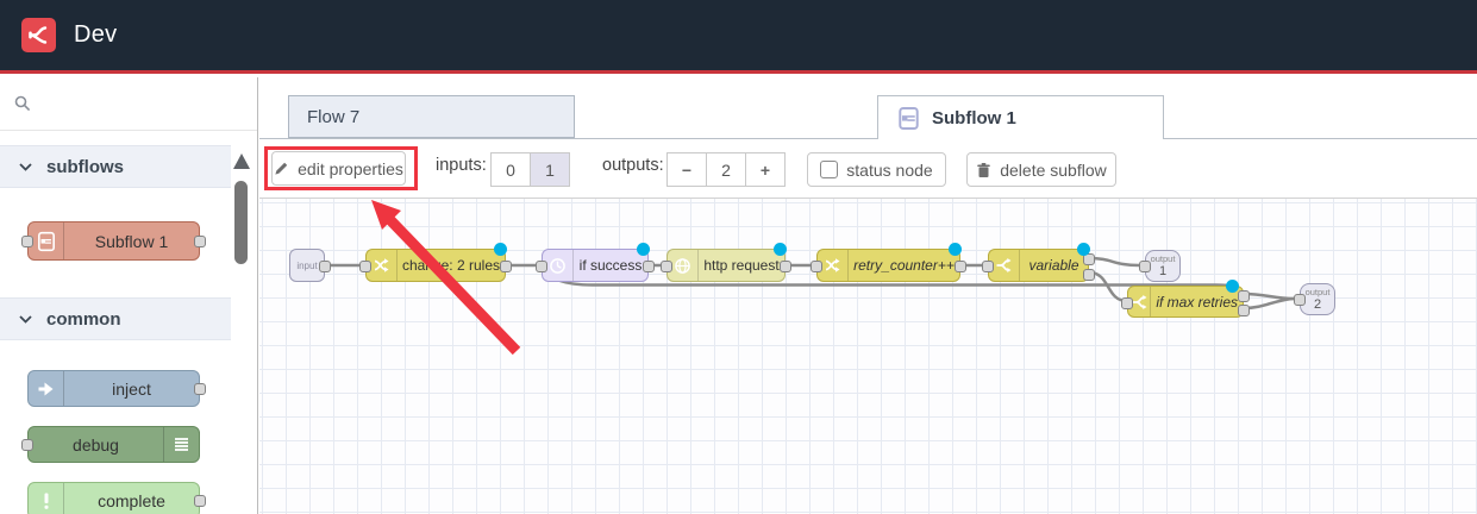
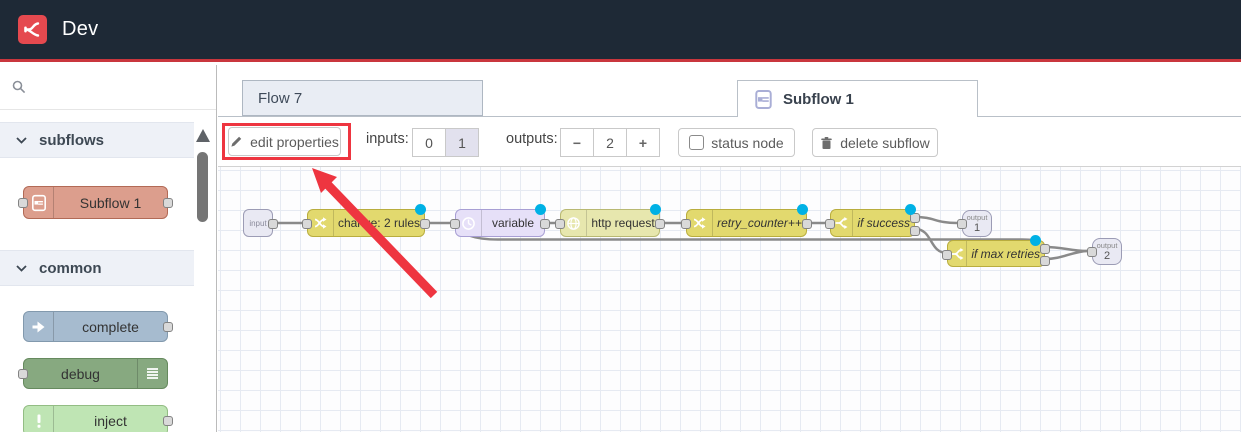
  Dev
  subflows
  Subflow 1
  common
- inject
+ complete
  debug
- complete
+ inject
  Flow 7
  Subflow 1
  edit properties
  inputs:
  0
  1
  outputs:
  −
  2
  +
  status node
  delete subflow
  input
  chae: 2 rules
- if success
+ variable
  http request
  retry_counter++
- variable
+ if success
  if max retries
  output
  1
  output
  2
